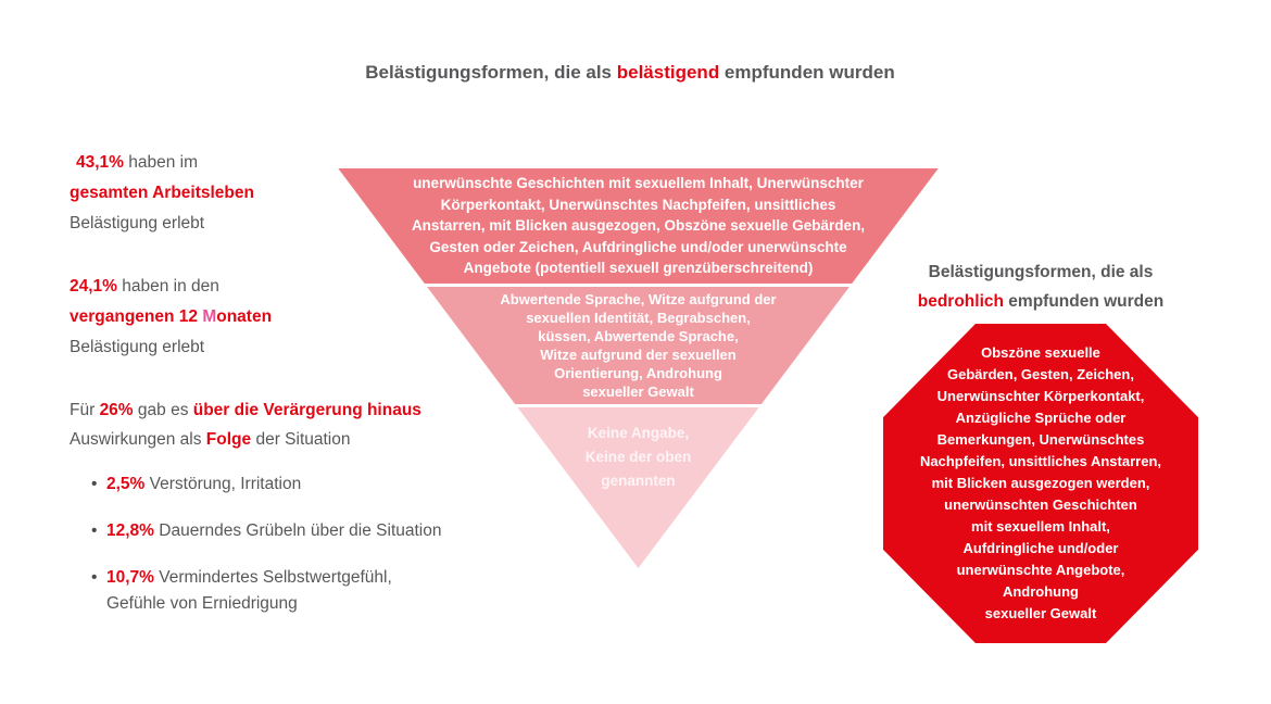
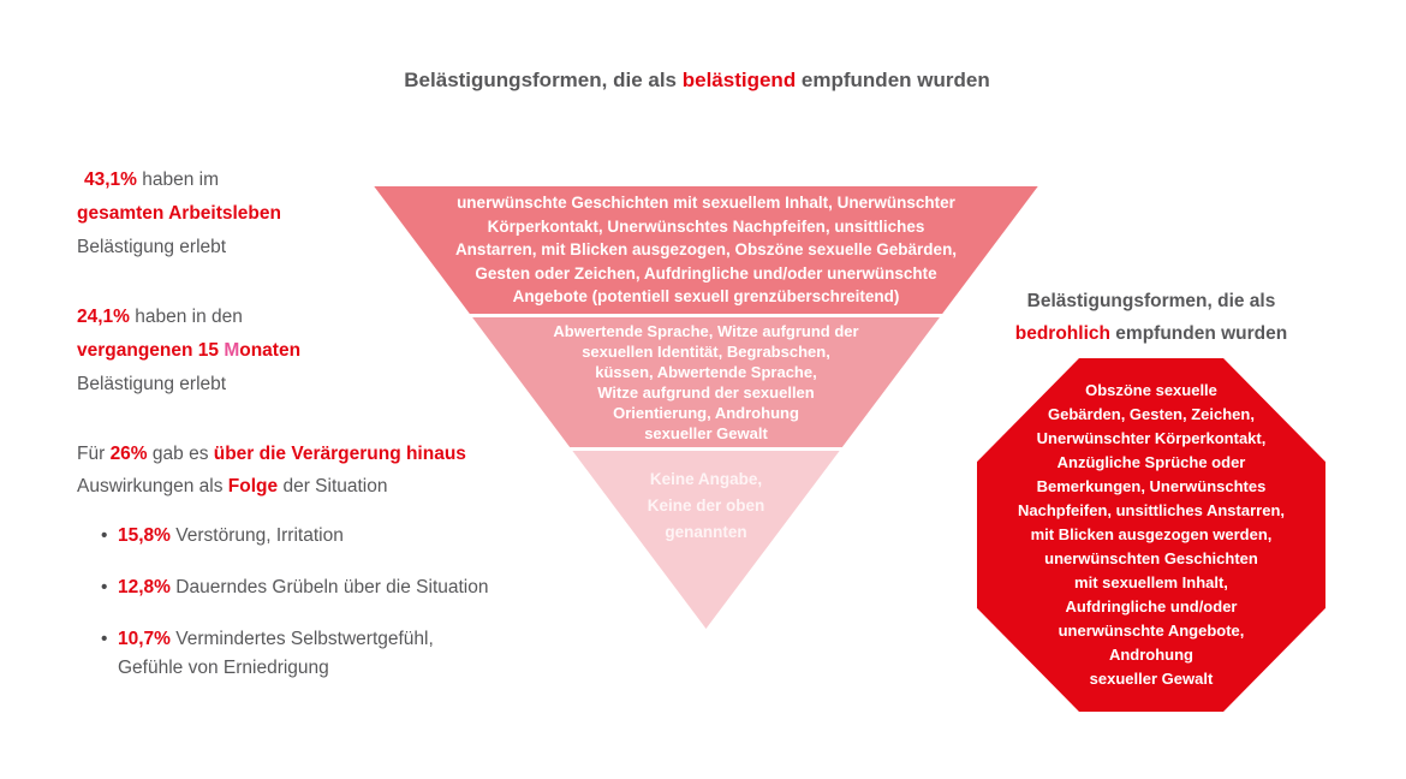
  Belästigungsformen, die als belästigend empfunden wurden
  43,1% haben im
  gesamten Arbeitsleben
  Belästigung erlebt
  24,1% haben in den
- vergangenen 12 Monaten
+ vergangenen 15 Monaten
  Belästigung erlebt
  Für 26% gab es über die Verärgerung hinaus
  Auswirkungen als Folge der Situation
  •
- 2,5% Verstörung, Irritation
+ 15,8% Verstörung, Irritation
  •
  12,8% Dauerndes Grübeln über die Situation
  •
  10,7% Vermindertes Selbstwertgefühl,
  Gefühle von Erniedrigung
  unerwünschte Geschichten mit sexuellem Inhalt, Unerwünschter
  Körperkontakt, Unerwünschtes Nachpfeifen, unsittliches
  Anstarren, mit Blicken ausgezogen, Obszöne sexuelle Gebärden,
  Gesten oder Zeichen, Aufdringliche und/oder unerwünschte
  Angebote (potentiell sexuell grenzüberschreitend)
  Abwertende Sprache, Witze aufgrund der
  sexuellen Identität, Begrabschen,
  küssen, Abwertende Sprache,
  Witze aufgrund der sexuellen
  Orientierung, Androhung
  sexueller Gewalt
  Keine Angabe,
  Keine der oben
  genannten
  Belästigungsformen, die als
  bedrohlich empfunden wurden
  Obszöne sexuelle
  Gebärden, Gesten, Zeichen,
  Unerwünschter Körperkontakt,
  Anzügliche Sprüche oder
  Bemerkungen, Unerwünschtes
  Nachpfeifen, unsittliches Anstarren,
  mit Blicken ausgezogen werden,
  unerwünschten Geschichten
  mit sexuellem Inhalt,
  Aufdringliche und/oder
  unerwünschte Angebote,
  Androhung
  sexueller Gewalt
